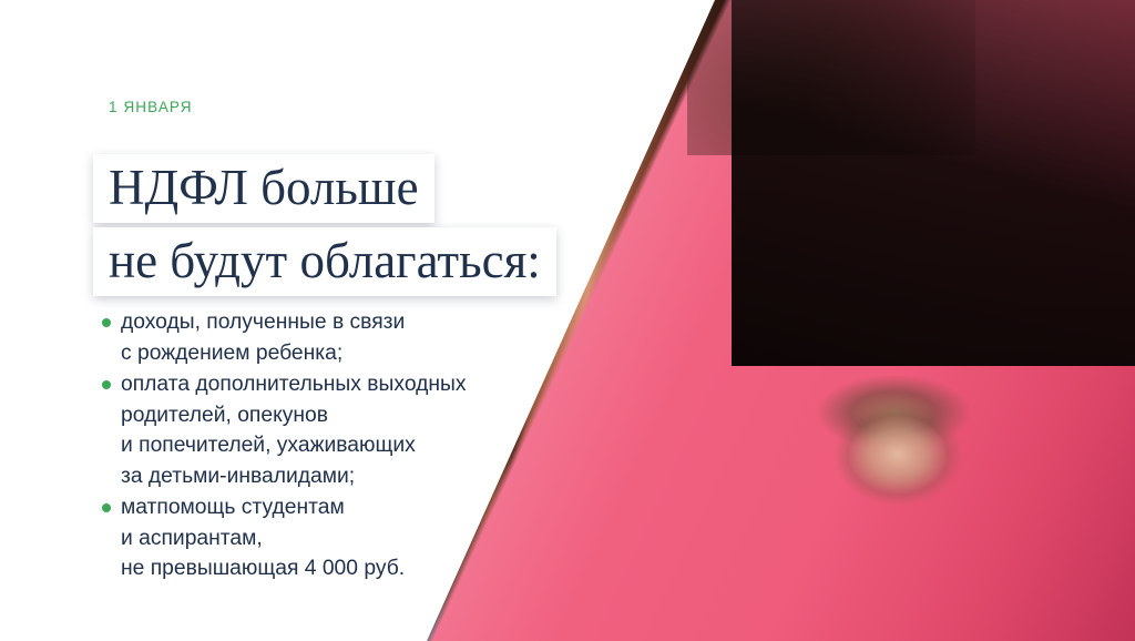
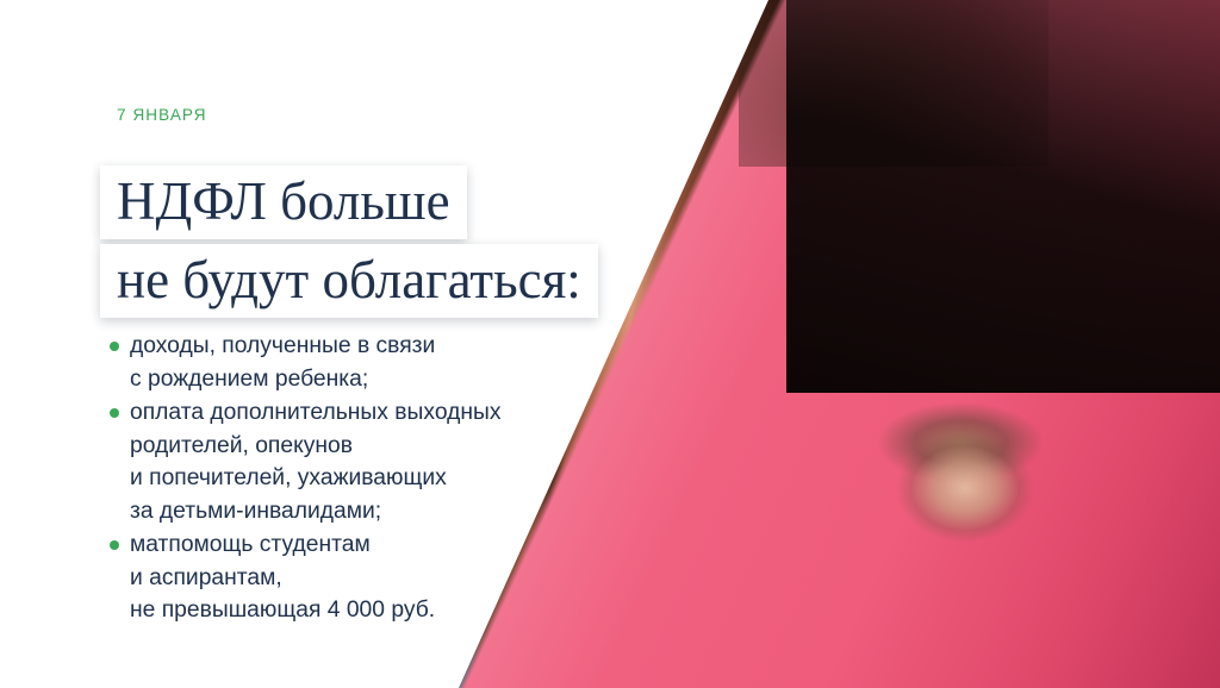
- 1 ЯНВАРЯ
+ 7 ЯНВАРЯ
  НДФЛ больше
  не будут облагаться:
  доходы, полученные в связи
  с рождением ребенка;
  оплата дополнительных выходных
  родителей, опекунов
  и попечителей, ухаживающих
  за детьми-инвалидами;
  матпомощь студентам
  и аспирантам,
  не превышающая 4 000 руб.
